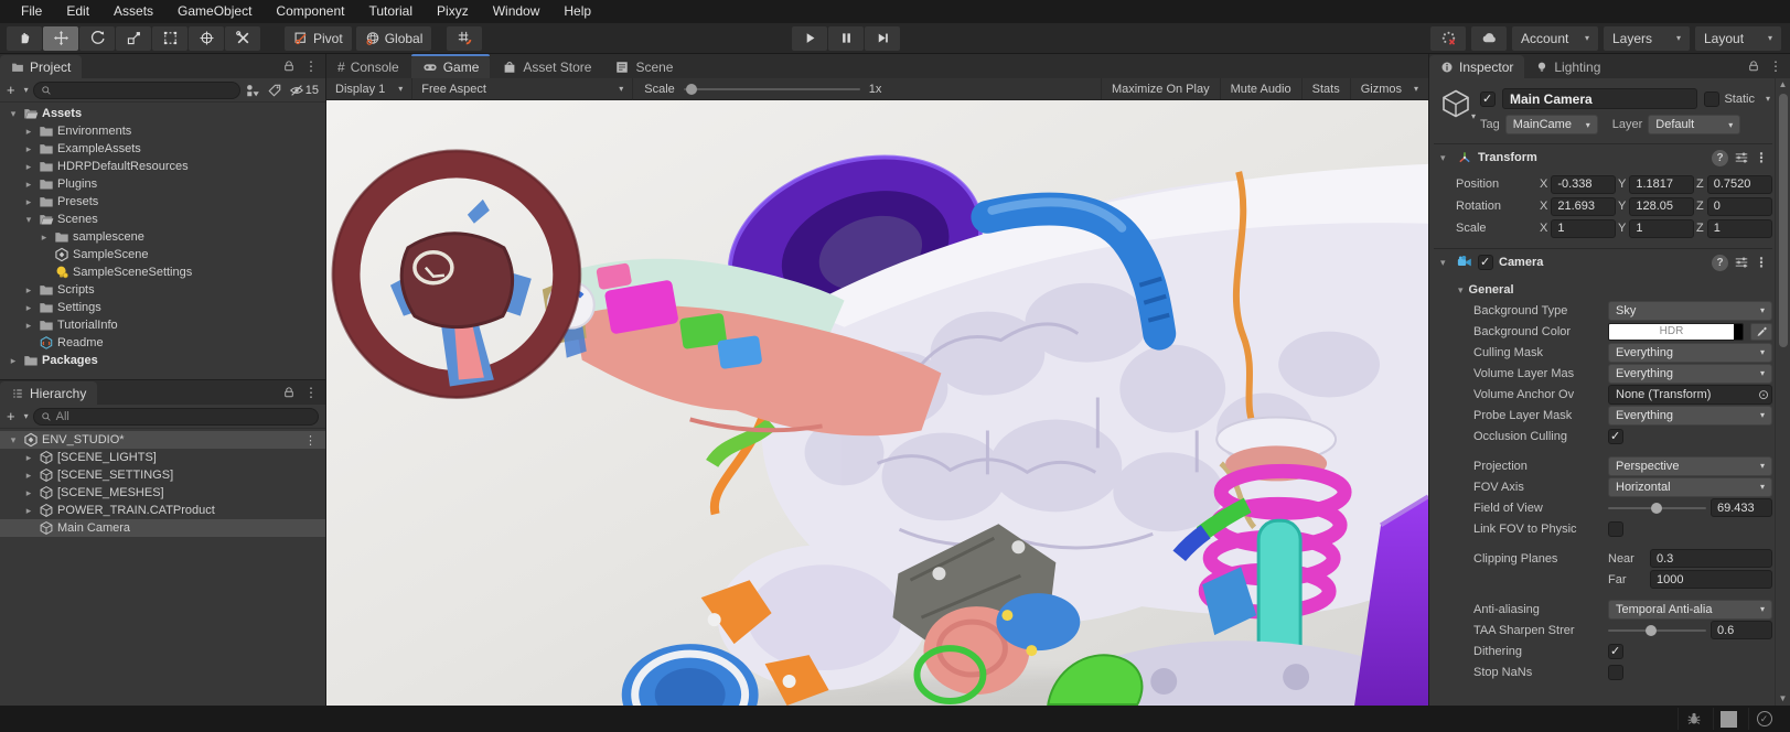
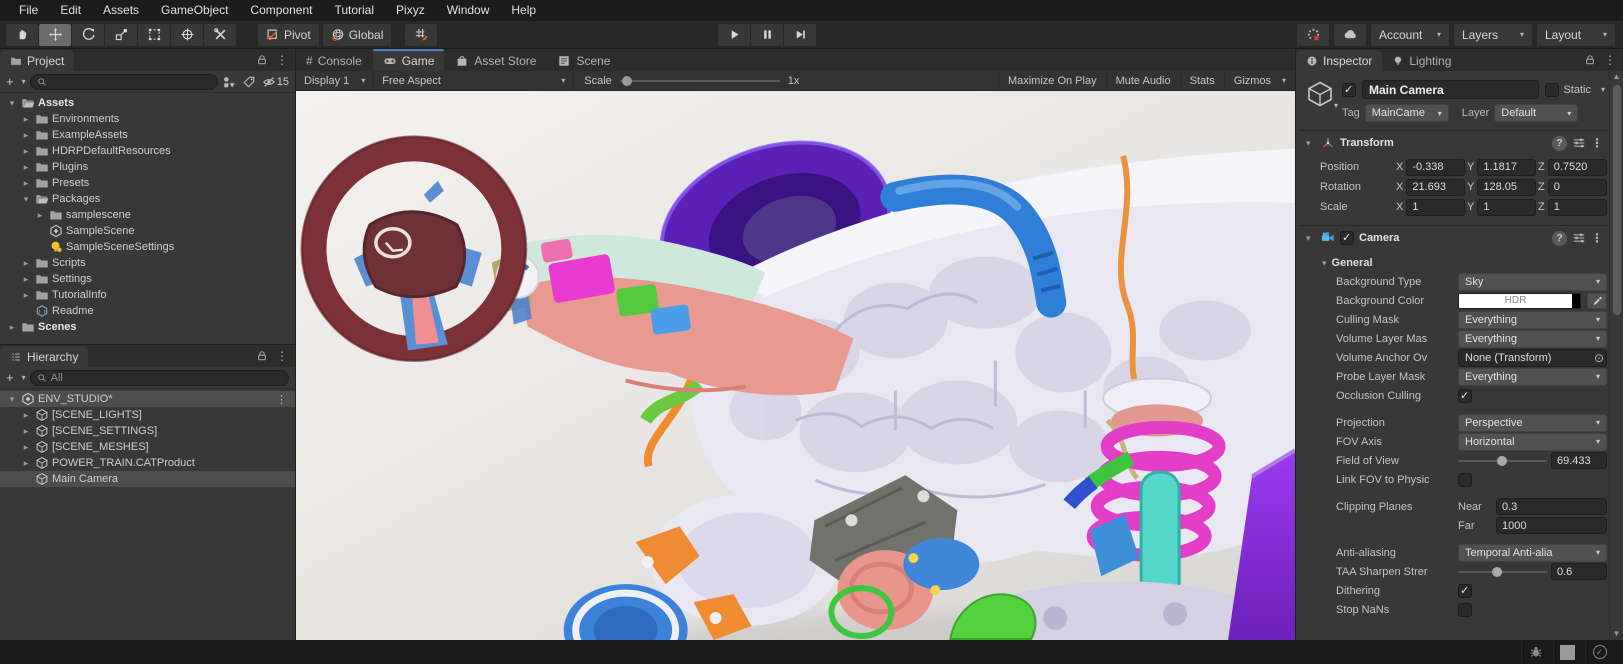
  File
  Edit
  Assets
  GameObject
  Component
  Tutorial
  Pixyz
  Window
  Help
  Pivot
  Global
  Account
  ▾
  Layers
  ▾
  Layout
  ▾
  Project
  ⋮
  +
  ▾
  15
  ▾
  Assets
  ▸
  Environments
  ▸
  ExampleAssets
  ▸
  HDRPDefaultResources
  ▸
  Plugins
  ▸
  Presets
  ▾
- Scenes
+ Packages
  ▸
  samplescene
  SampleScene
  SampleSceneSettings
  ▸
  Scripts
  ▸
  Settings
  ▸
  TutorialInfo
  Readme
  ▸
- Packages
+ Scenes
  Hierarchy
  ⋮
  +
  ▾
  All
  ▾
  ENV_STUDIO*
  ⋮
  ▸
  [SCENE_LIGHTS]
  ▸
  [SCENE_SETTINGS]
  ▸
  [SCENE_MESHES]
  ▸
  POWER_TRAIN.CATProduct
  Main Camera
  #
  Console
  Game
  Asset Store
  Scene
  Display 1
  ▾
  Free Aspect
  ▾
  Scale
  1x
  Maximize On Play
  Mute Audio
  Stats
  Gizmos
  ▾
  Inspector
  Lighting
  ⋮
  ▾
  Main Camera
  Static
  ▾
  Tag
  MainCame
  ▾
  Layer
  Default
  ▾
  ▾
  Transform
  ?
  ⋮
  Position
  X
  -0.338
  Y
  1.1817
  Z
  0.7520
  Rotation
  X
  21.693
  Y
  128.05
  Z
  0
  Scale
  X
  1
  Y
  1
  Z
  1
  ▾
  Camera
  ?
  ⋮
  ▾
  General
  Background Type
  Sky
  ▾
  Background Color
  HDR
  Culling Mask
  Everything
  ▾
  Volume Layer Mas
  Everything
  ▾
  Volume Anchor Ov
  None (Transform)
  ⊙
  Probe Layer Mask
  Everything
  ▾
  Occlusion Culling
  Projection
  Perspective
  ▾
  FOV Axis
  Horizontal
  ▾
  Field of View
  69.433
  Link FOV to Physic
  Clipping Planes
  Near
  0.3
  Far
  1000
  Anti-aliasing
  Temporal Anti-alia
  ▾
  TAA Sharpen Strer
  0.6
  Dithering
  Stop NaNs
  ▲
  ▼
  ✓
